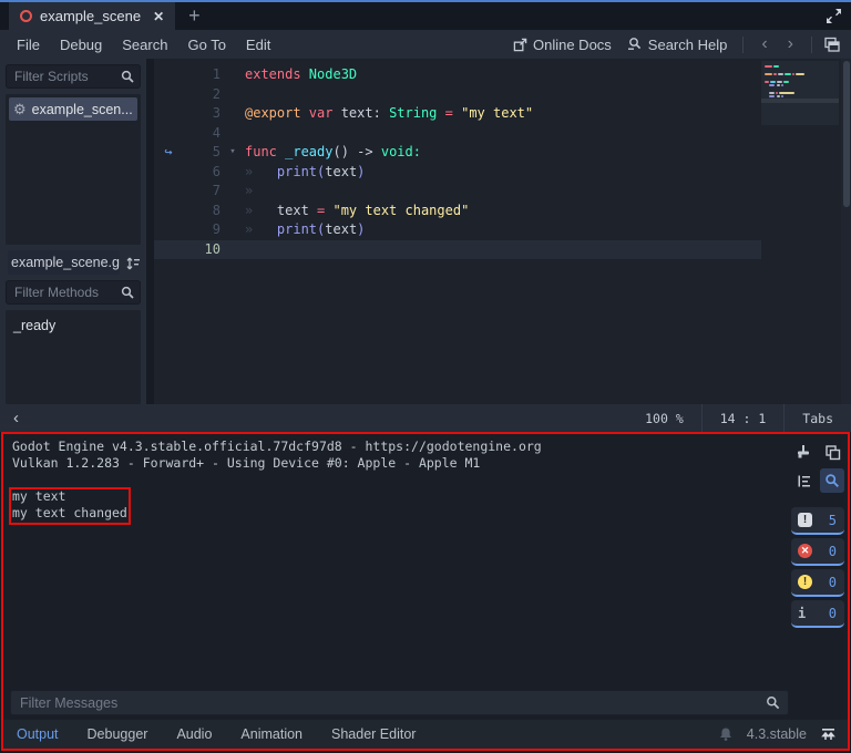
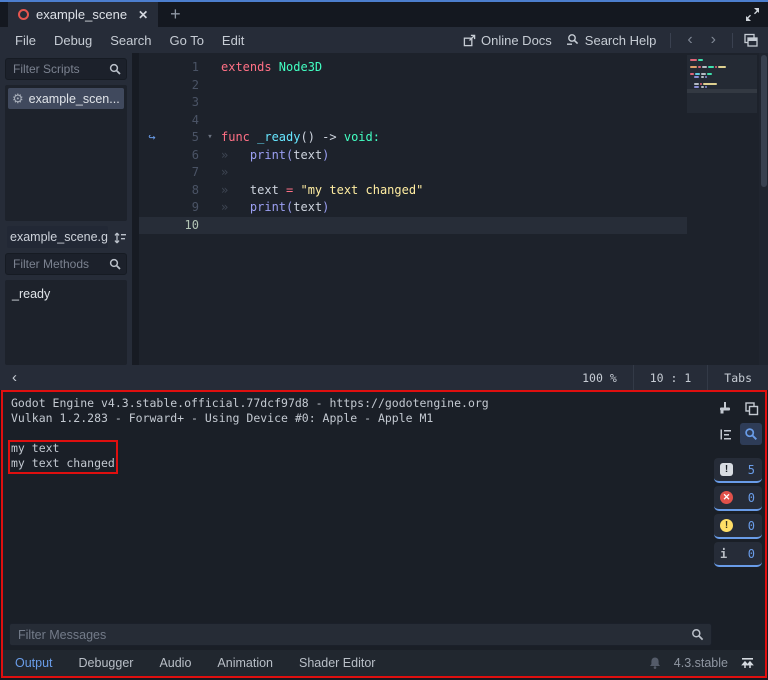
  example_scene
  ✕
  +
  File
  Debug
  Search
  Go To
  Edit
  Online Docs
  Search Help
  ‹
  ›
  Filter Scripts
  ⚙
  example_scen...
  example_scene.g
  Filter Methods
  _ready
  1
  extends Node3D
  2
  3
- @export var text: String = "my text"
  4
  ↪
  5
  ▾
  func _ready() -> void:
  6
  » print(text)
  7
  »
  8
  » text = "my text changed"
  9
  » print(text)
  10
  ‹
  100 %
- 14 : 1
+ 10 : 1
  Tabs
  Godot Engine v4.3.stable.official.77dcf97d8 - https://godotengine.org
  Vulkan 1.2.283 - Forward+ - Using Device #0: Apple - Apple M1
  my text
  my text changed
  !
  5
  ✕
  0
  !
  0
  i
  0
  Filter Messages
  Output
  Debugger
  Audio
  Animation
  Shader Editor
  4.3.stable
